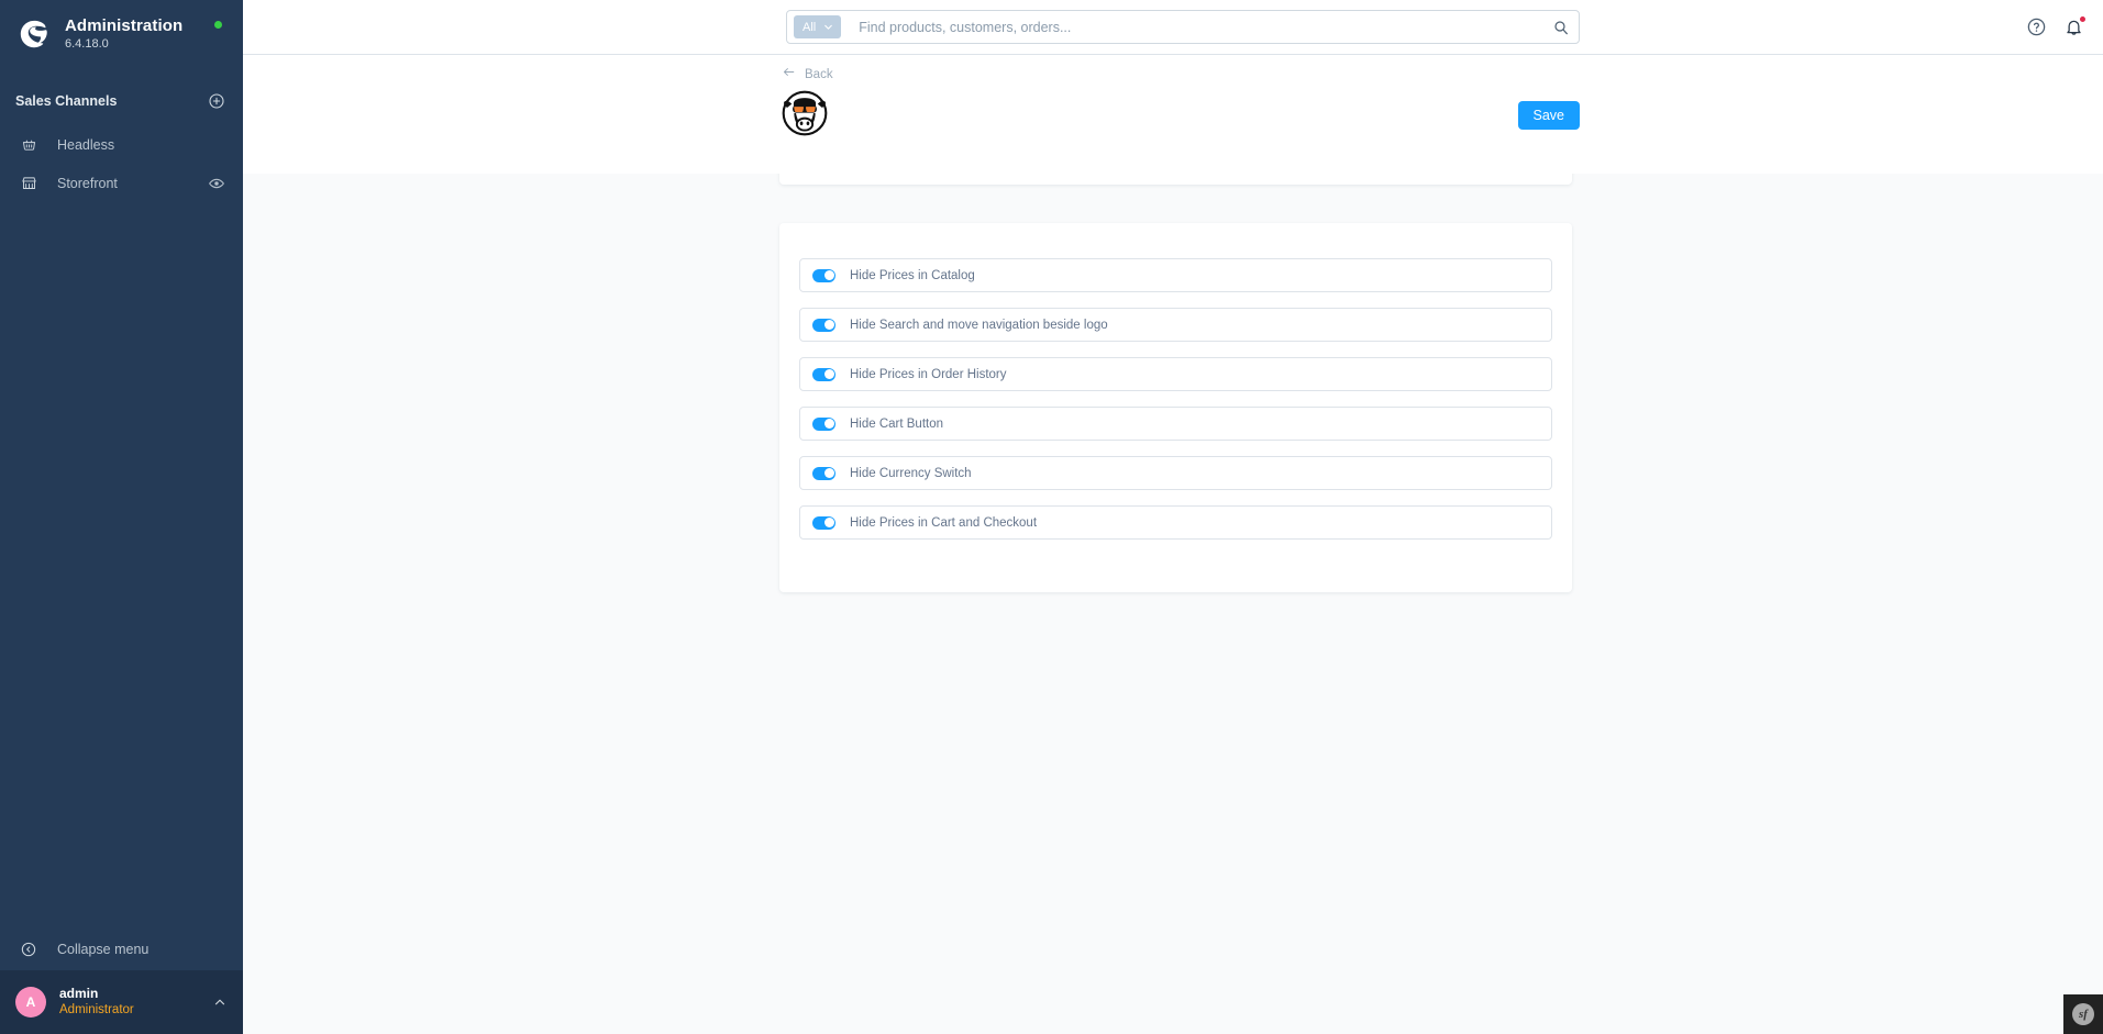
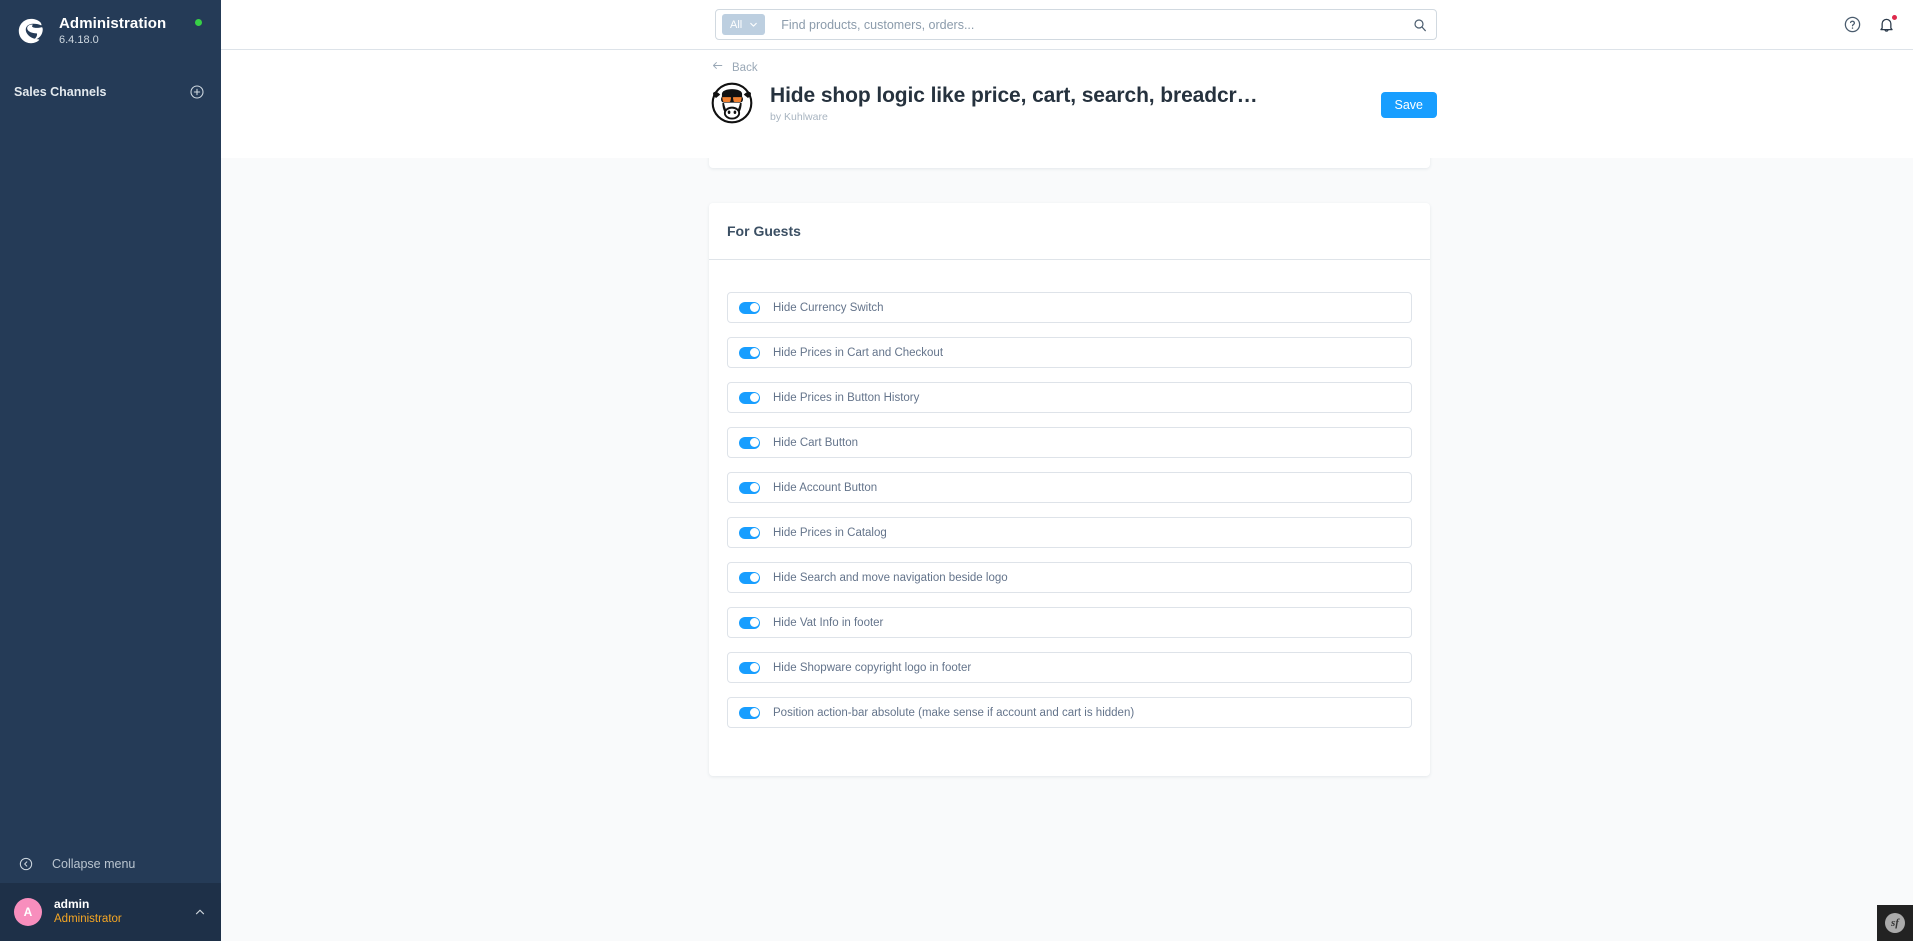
  Administration
  6.4.18.0
  Sales Channels
- Headless
- Storefront
  Collapse menu
  A
  admin
  Administrator
  All
  Find products, customers, orders...
  Back
+ Hide shop logic like price, cart, search, breadcr…
+ by Kuhlware
  Save
+ For Guests
- Hide Prices in Catalog
+ Hide Currency Switch
- Hide Search and move navigation beside logo
+ Hide Prices in Cart and Checkout
- Hide Prices in Order History
+ Hide Prices in Button History
  Hide Cart Button
+ Hide Account Button
- Hide Currency Switch
+ Hide Prices in Catalog
- Hide Prices in Cart and Checkout
+ Hide Search and move navigation beside logo
+ Hide Vat Info in footer
+ Hide Shopware copyright logo in footer
+ Position action-bar absolute (make sense if account and cart is hidden)
  sf
